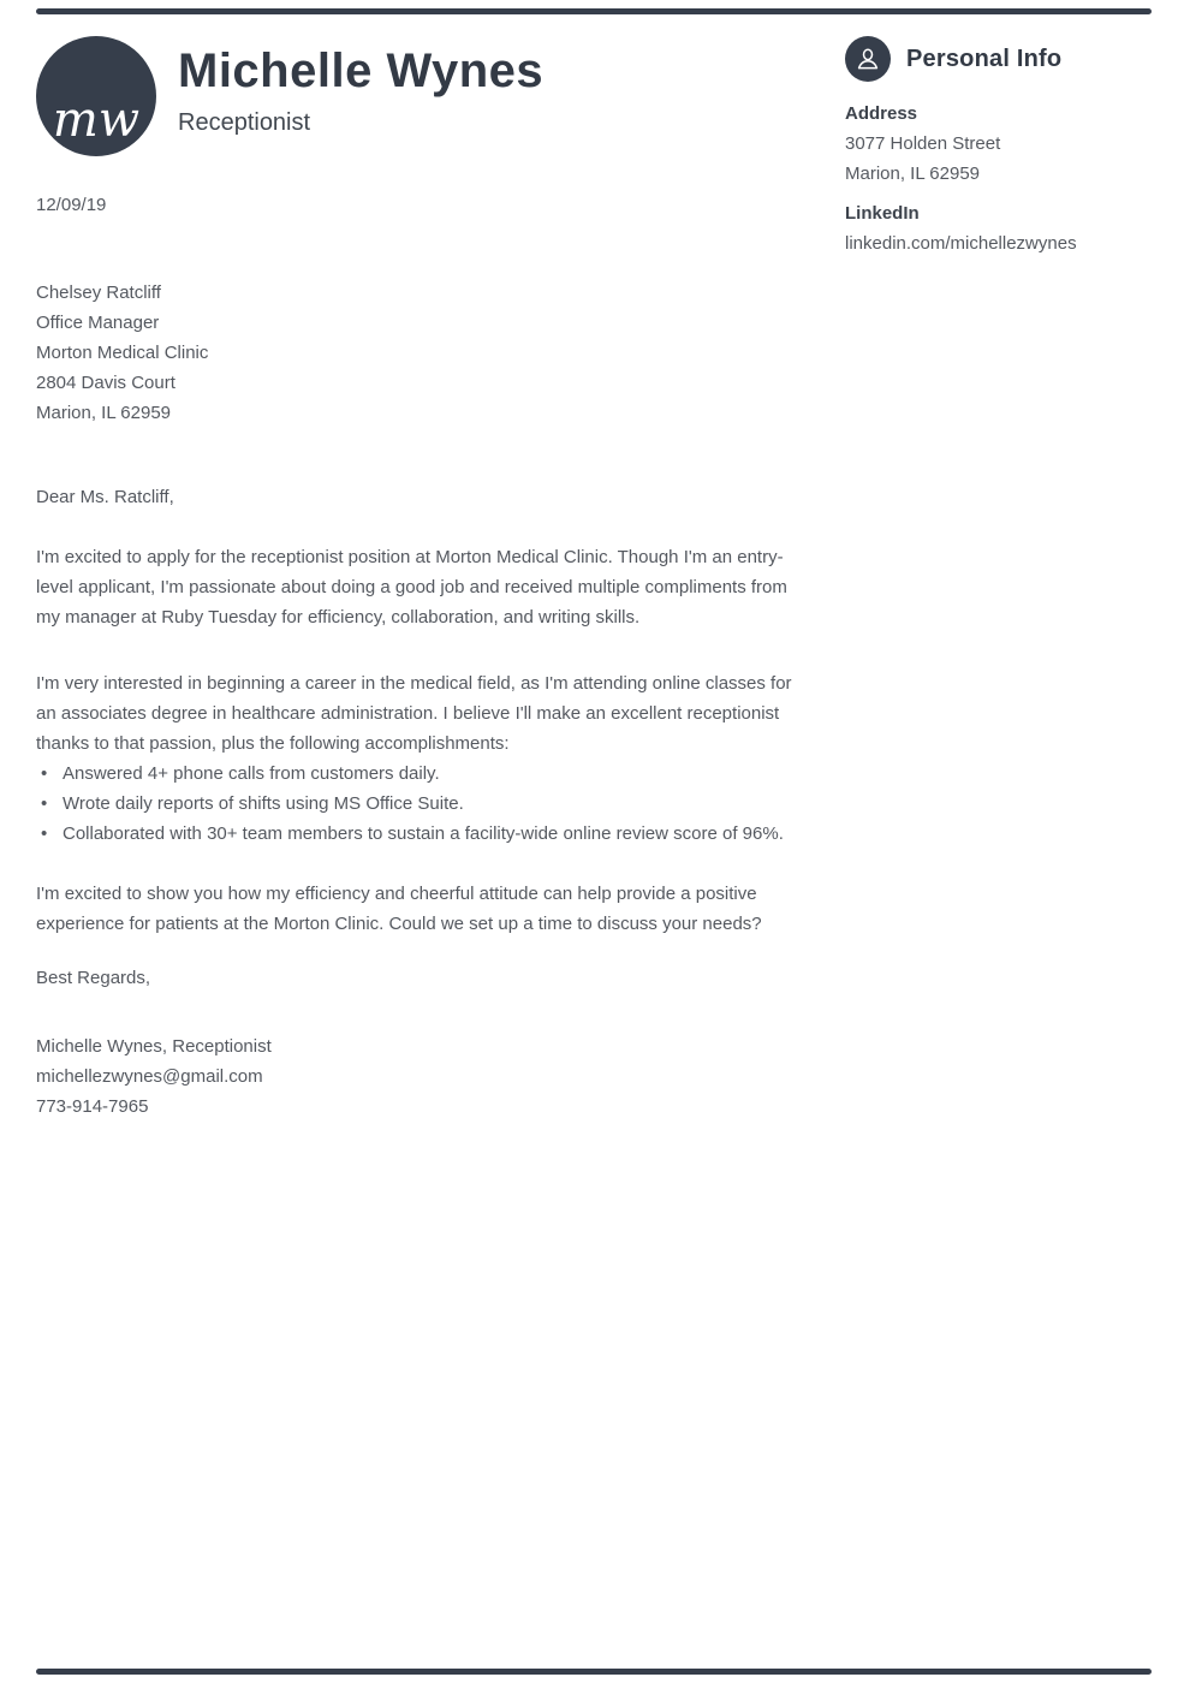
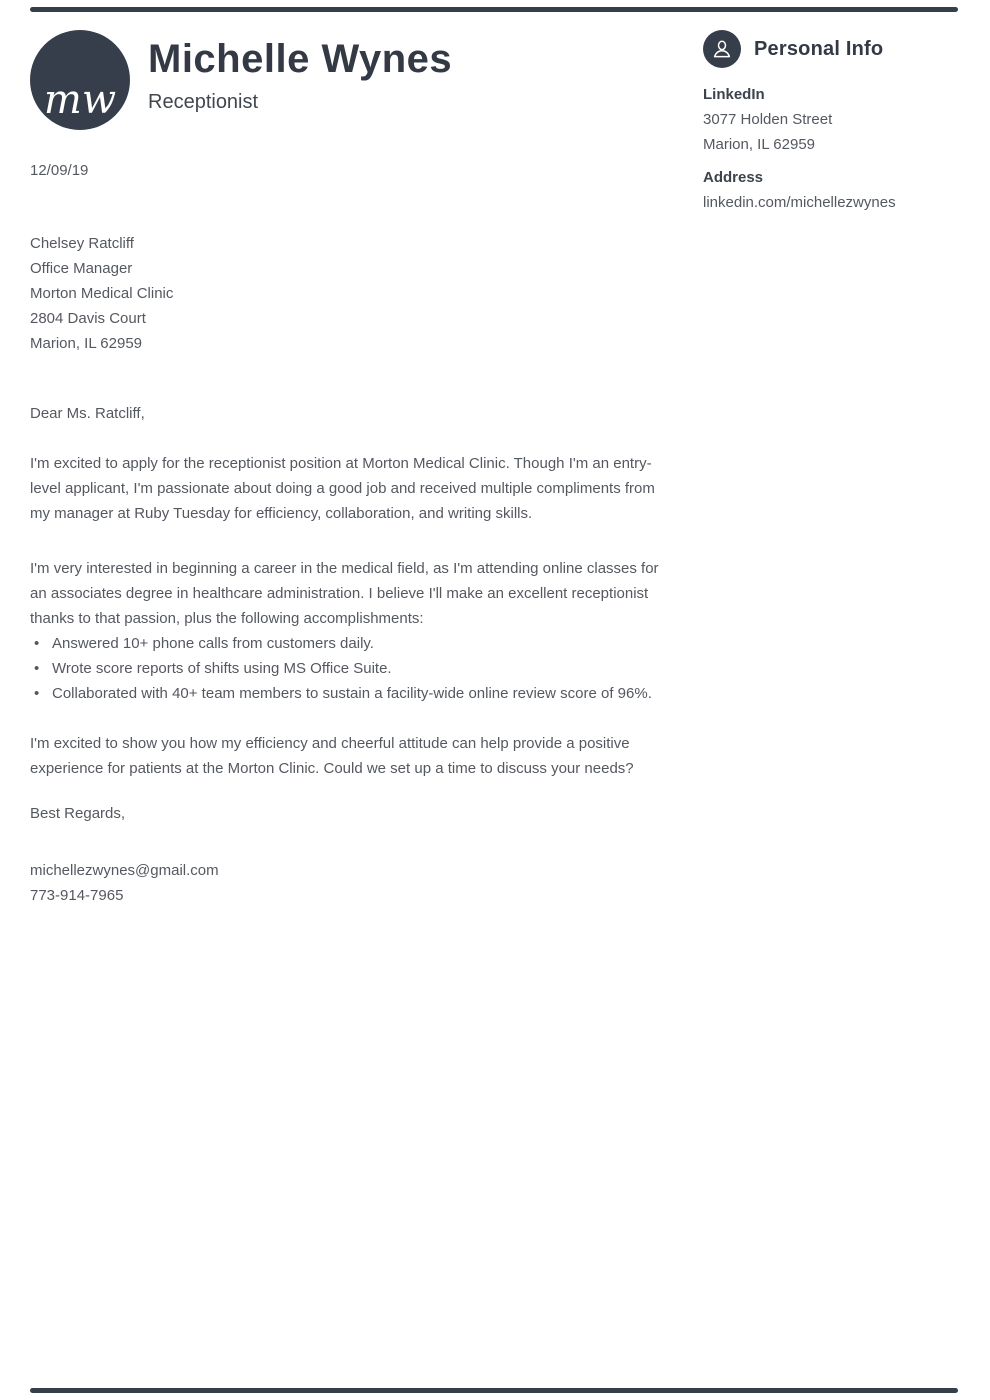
  mw
  Michelle Wynes
  Receptionist
  Personal Info
- Address
+ LinkedIn
  3077 Holden Street
  Marion, IL 62959
- LinkedIn
+ Address
  linkedin.com/michellezwynes
  12/09/19
  Chelsey Ratcliff
  Office Manager
  Morton Medical Clinic
  2804 Davis Court
  Marion, IL 62959
  Dear Ms. Ratcliff,
  I'm excited to apply for the receptionist position at Morton Medical Clinic. Though I'm an entry-level applicant, I'm passionate about doing a good job and received multiple compliments from my manager at Ruby Tuesday for efficiency, collaboration, and writing skills.
  I'm very interested in beginning a career in the medical field, as I'm attending online classes for an associates degree in healthcare administration. I believe I'll make an excellent receptionist thanks to that passion, plus the following accomplishments:
  •
- Answered 4+ phone calls from customers daily.
+ Answered 10+ phone calls from customers daily.
  •
- Wrote daily reports of shifts using MS Office Suite.
+ Wrote score reports of shifts using MS Office Suite.
  •
- Collaborated with 30+ team members to sustain a facility-wide online review score of 96%.
+ Collaborated with 40+ team members to sustain a facility-wide online review score of 96%.
  I'm excited to show you how my efficiency and cheerful attitude can help provide a positive experience for patients at the Morton Clinic. Could we set up a time to discuss your needs?
  Best Regards,
- Michelle Wynes, Receptionist
  michellezwynes@gmail.com
  773-914-7965
